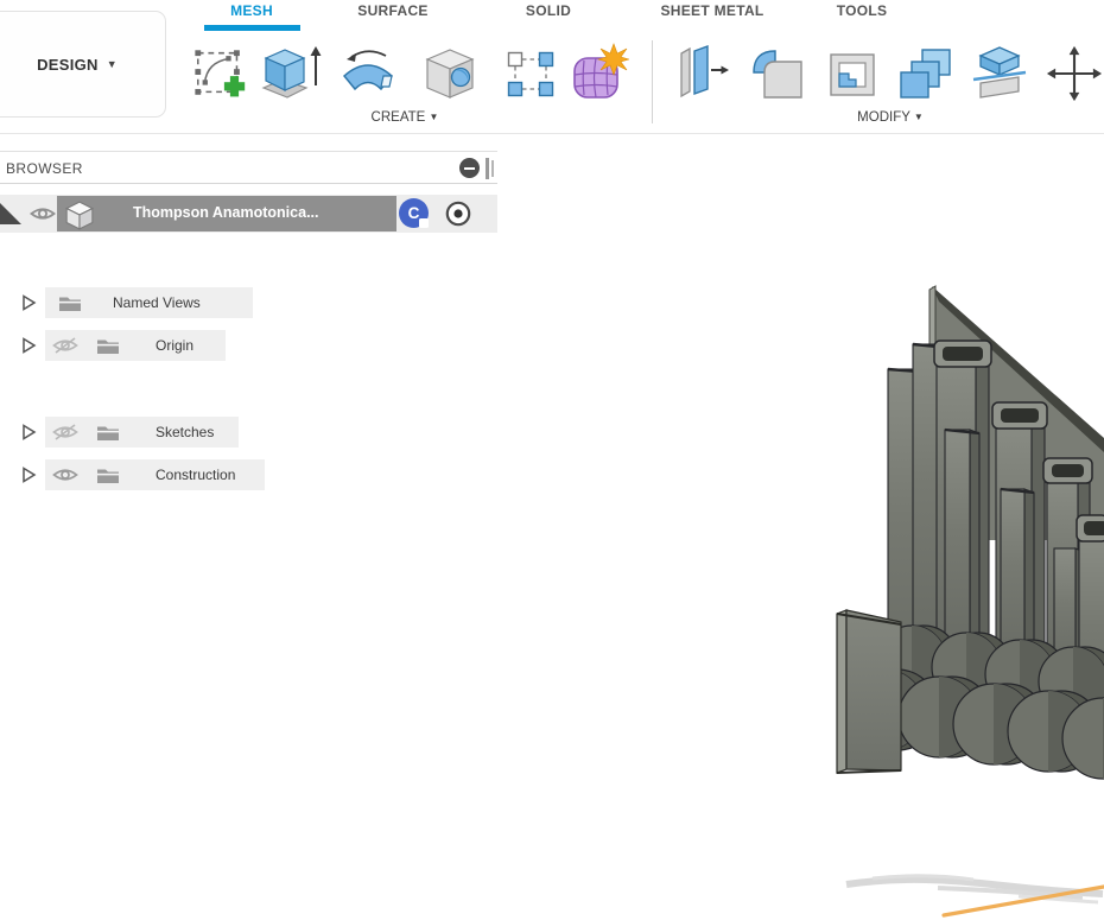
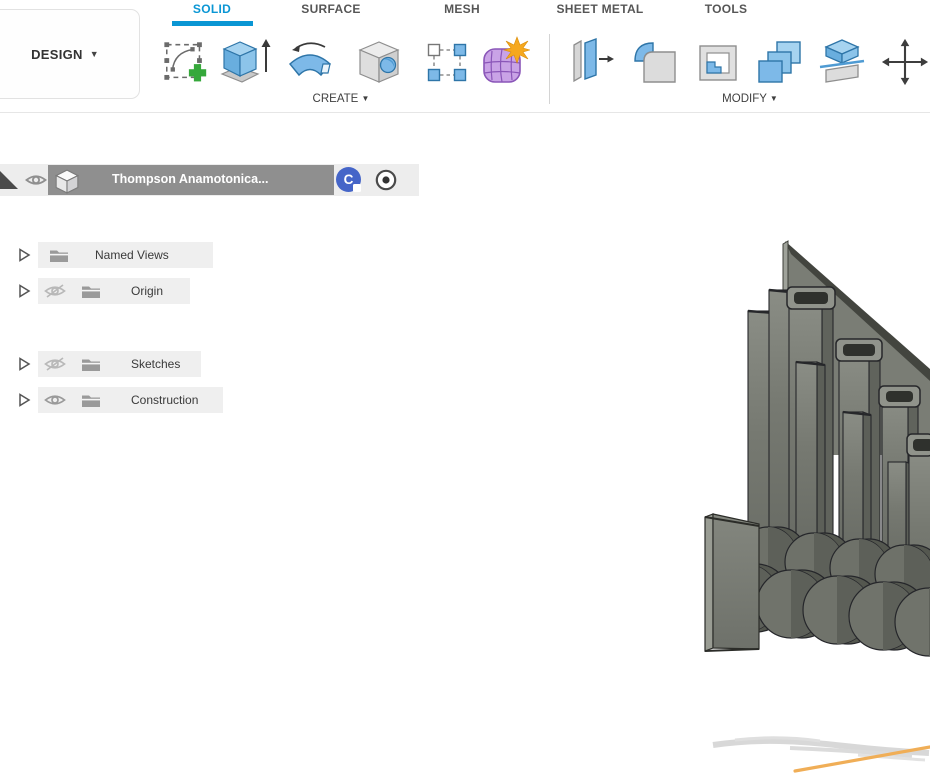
  DESIGN
  ▼
- MESH
+ SOLID
  SURFACE
- SOLID
+ MESH
  SHEET METAL
  TOOLS
  CREATE ▼
  MODIFY ▼
- BROWSER
  Thompson Anamotonica...
  C
  Named Views
  Origin
  Sketches
  Construction
